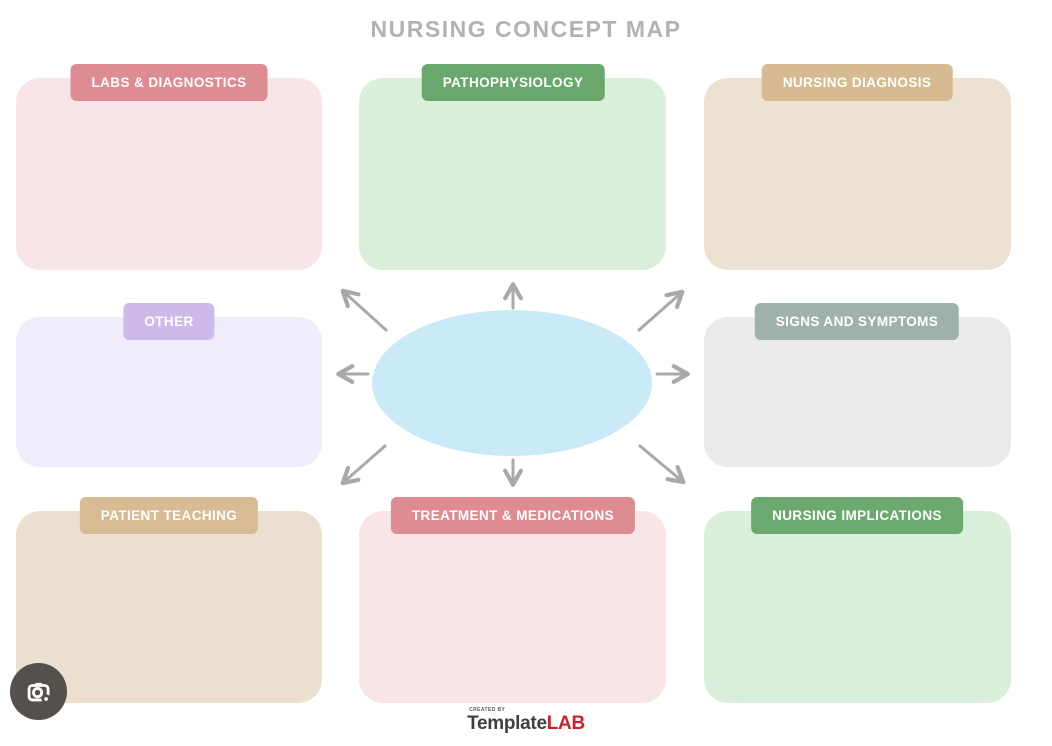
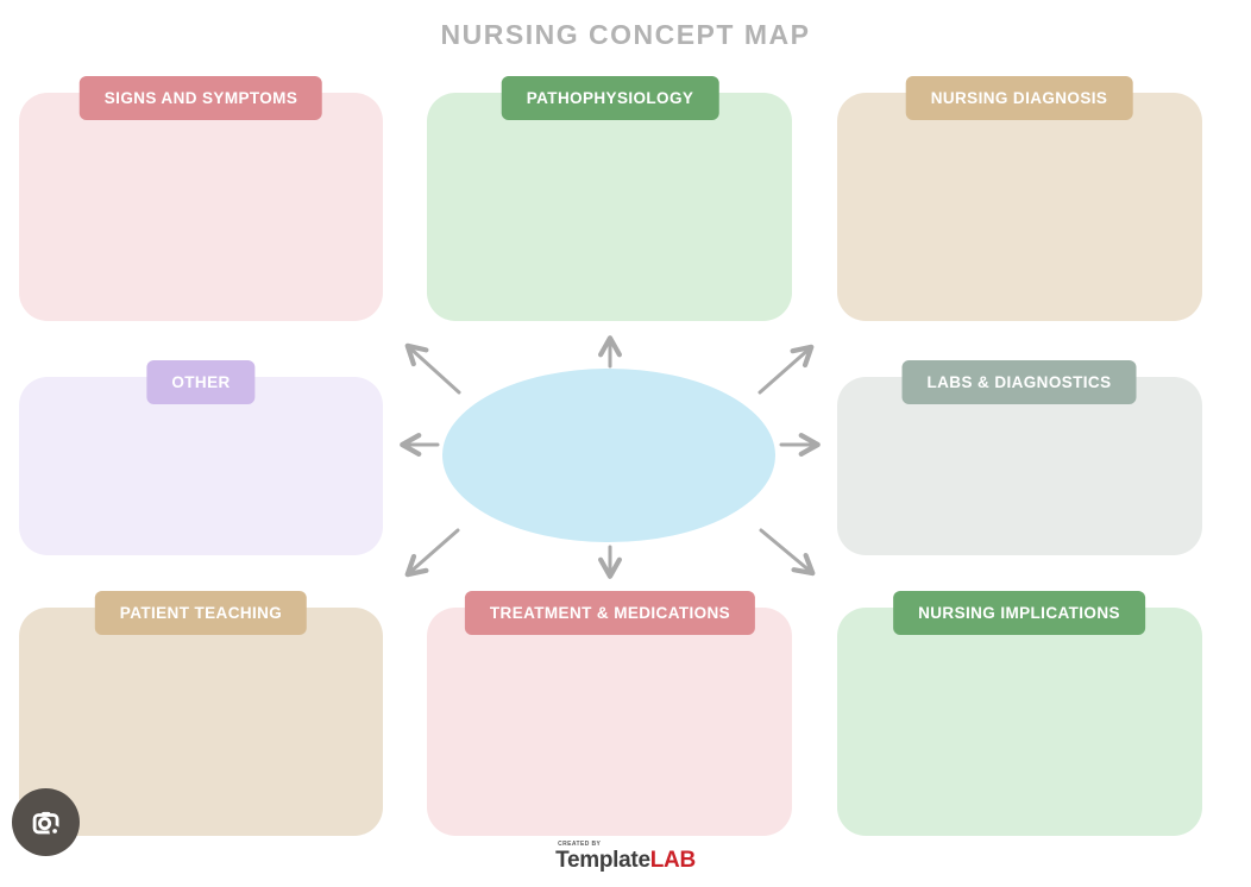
  NURSING CONCEPT MAP
- LABS & DIAGNOSTICS
+ SIGNS AND SYMPTOMS
  PATHOPHYSIOLOGY
  NURSING DIAGNOSIS
  OTHER
- SIGNS AND SYMPTOMS
+ LABS & DIAGNOSTICS
  PATIENT TEACHING
  TREATMENT & MEDICATIONS
  NURSING IMPLICATIONS
  TemplateLAB
